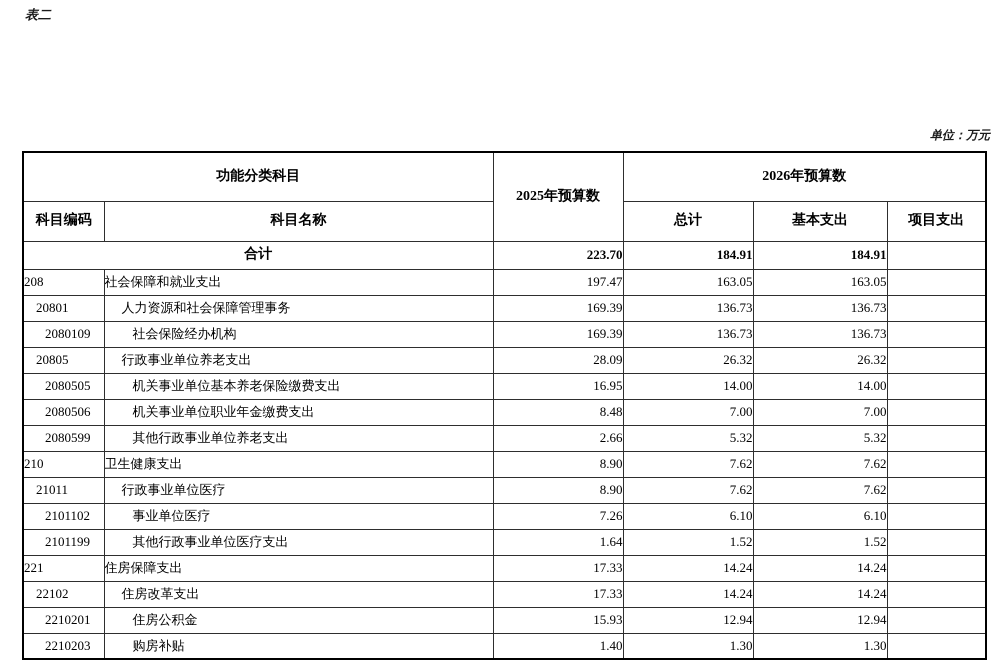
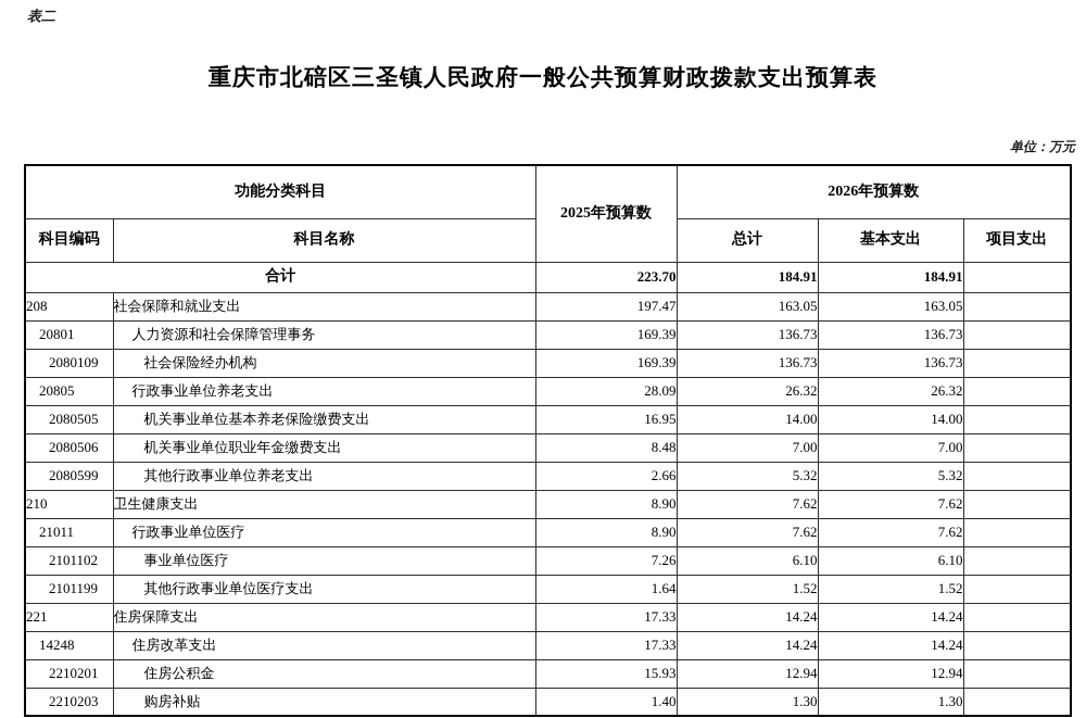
  表二
+ 重庆市北碚区三圣镇人民政府一般公共预算财政拨款支出预算表
  单位：万元
  功能分类科目	2025年预算数	2026年预算数
  科目编码	科目名称	总计	基本支出	项目支出
  合计	223.70	184.91	184.91
  208	社会保障和就业支出	197.47	163.05	163.05
  20801	人力资源和社会保障管理事务	169.39	136.73	136.73
  2080109	社会保险经办机构	169.39	136.73	136.73
  20805	行政事业单位养老支出	28.09	26.32	26.32
  2080505	机关事业单位基本养老保险缴费支出	16.95	14.00	14.00
  2080506	机关事业单位职业年金缴费支出	8.48	7.00	7.00
  2080599	其他行政事业单位养老支出	2.66	5.32	5.32
  210	卫生健康支出	8.90	7.62	7.62
  21011	行政事业单位医疗	8.90	7.62	7.62
  2101102	事业单位医疗	7.26	6.10	6.10
  2101199	其他行政事业单位医疗支出	1.64	1.52	1.52
  221	住房保障支出	17.33	14.24	14.24
- 22102	住房改革支出	17.33	14.24	14.24
+ 14248	住房改革支出	17.33	14.24	14.24
  2210201	住房公积金	15.93	12.94	12.94
  2210203	购房补贴	1.40	1.30	1.30
